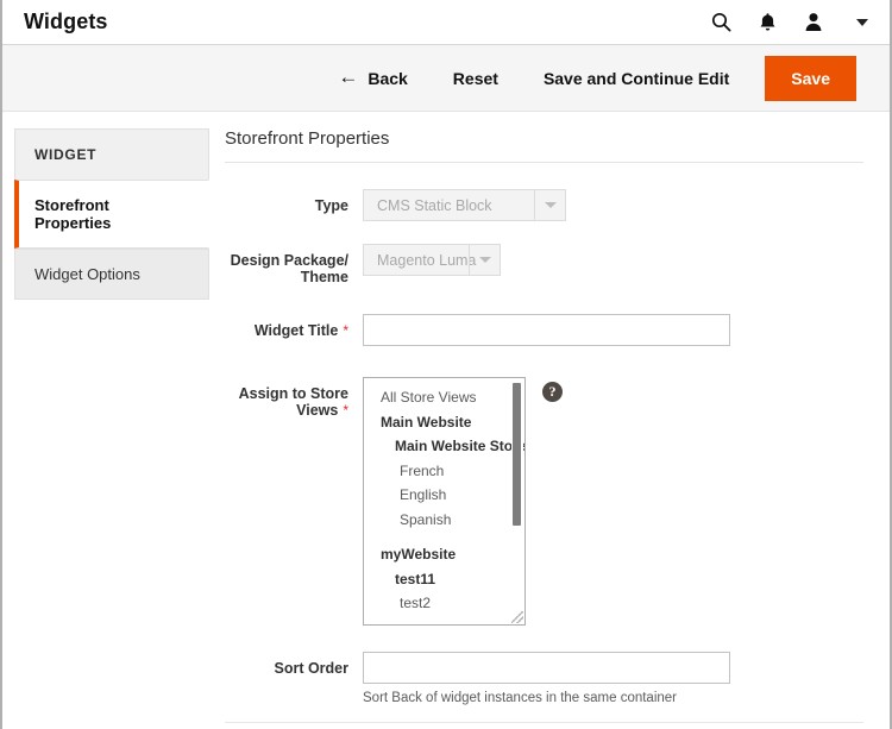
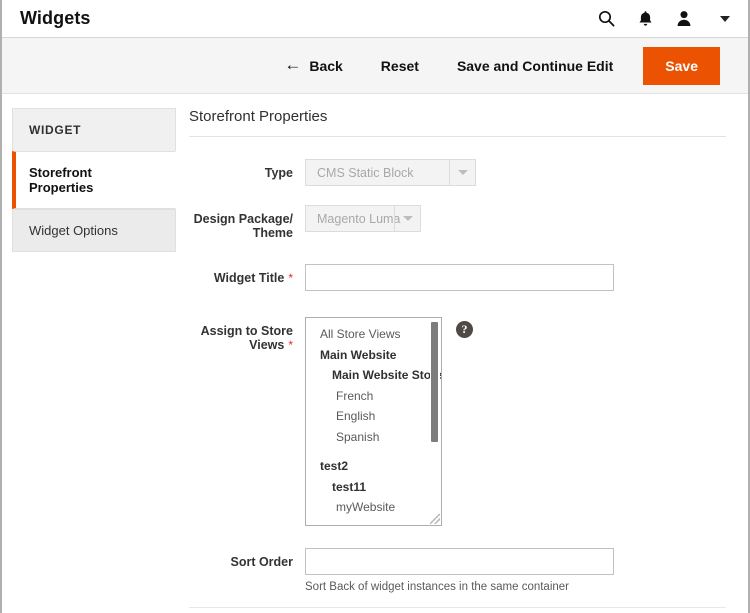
  Widgets
  ←
  Back
  Reset
  Save and Continue Edit
  Save
  WIDGET
  Storefront Properties
  Widget Options
  Storefront Properties
  Type
  CMS Static Block
  Design Package/Theme
  Magento Lum
  Widget Title *
  Assign to Store Views *
  All Store Views
  Main Website
  Main Website Sto
  French
  English
  Spanish
- myWebsite
+ test2
  test11
- test2
+ myWebsite
  ?
  Sort Order
  Sort Back of widget instances in the same container
